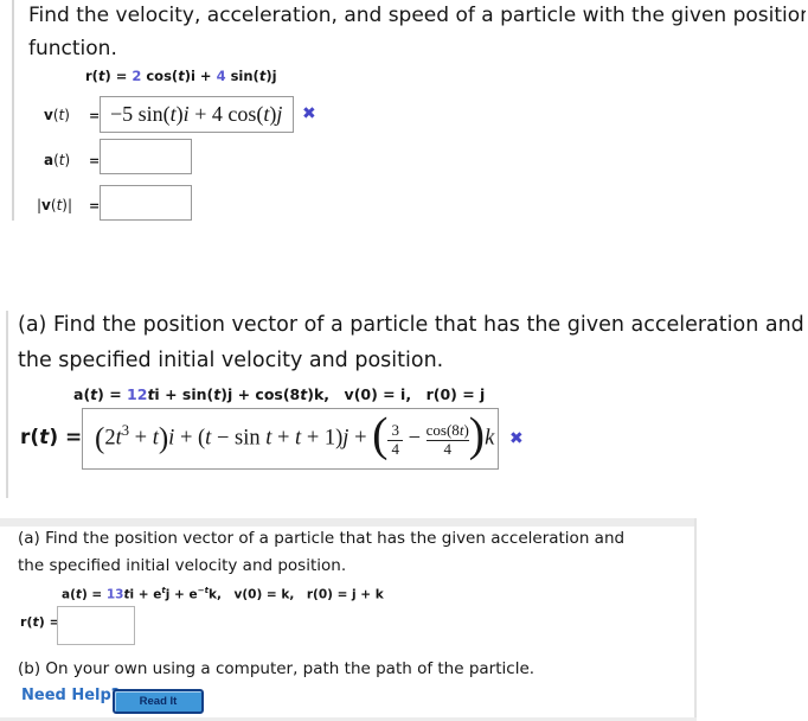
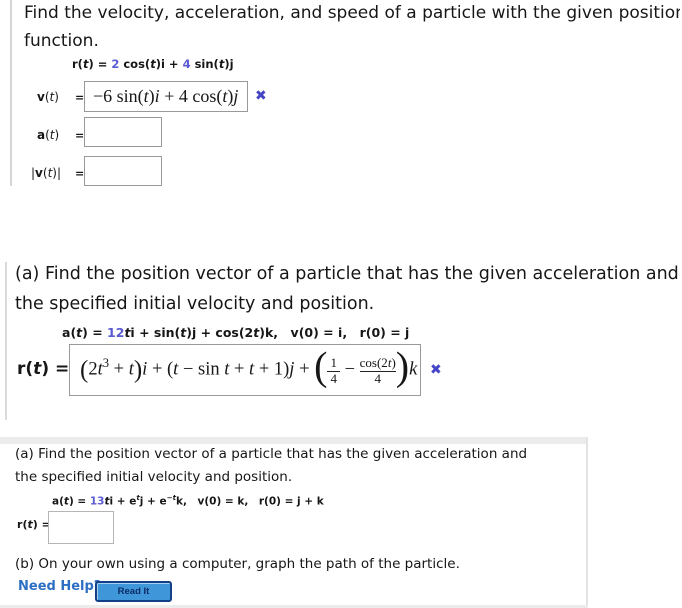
  Find the velocity, acceleration, and speed of a particle with the given positio
  function.
  r(t) = 2 cos(t)i + 4 sin(t)j
  v(t)
  =
- −5 sin(t)i + 4 cos(t)j
+ −6 sin(t)i + 4 cos(t)j
  ✖
  a(t)
  =
  |v(t)|
  =
  (a) Find the position vector of a particle that has the given acceleration and
  the specified initial velocity and position.
- a(t) = 12ti + sin(t)j + cos(8t)k, v(0) = i, r(0) = j
+ a(t) = 12ti + sin(t)j + cos(2t)k, v(0) = i, r(0) = j
  r(t) =
- (2t3 + t)i + (t − sin t + t + 1)j + ( 3
+ (2t3 + t)i + (t − sin t + t + 1)j + ( 1
  4
- − cos(8t)
+ − cos(2t)
  4
  )k
  ✖
  (a) Find the position vector of a particle that has the given acceleration and
  the specified initial velocity and position.
  a(t) = 13ti + etj + e−tk, v(0) = k, r(0) = j + k
  r(t) =
- (b) On your own using a computer, path the path of the particle.
+ (b) On your own using a computer, graph the path of the particle.
  Need Help
  Read It
